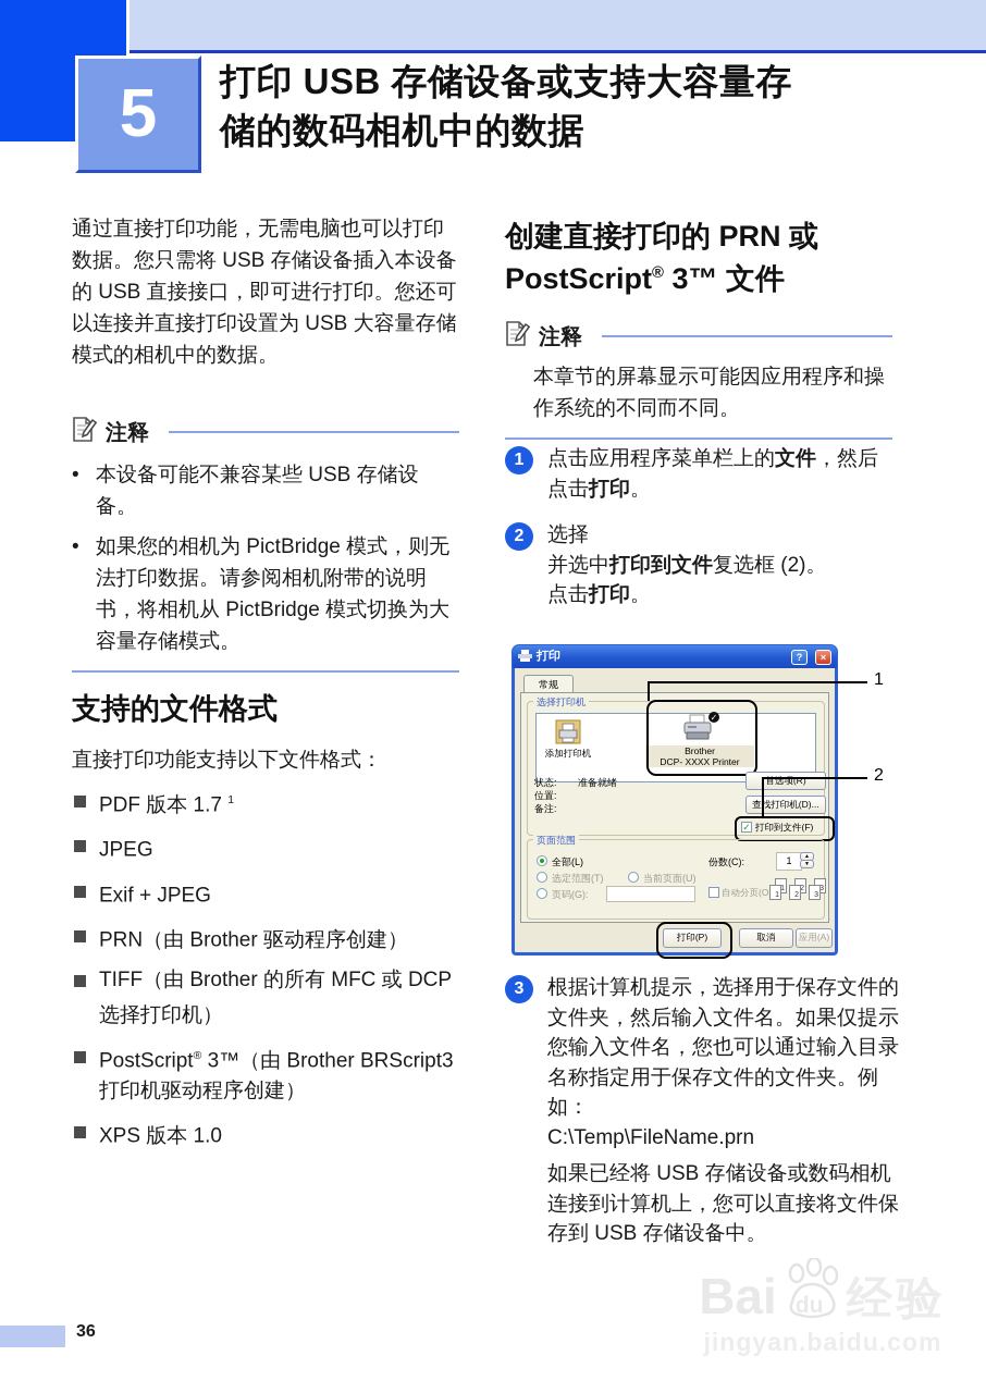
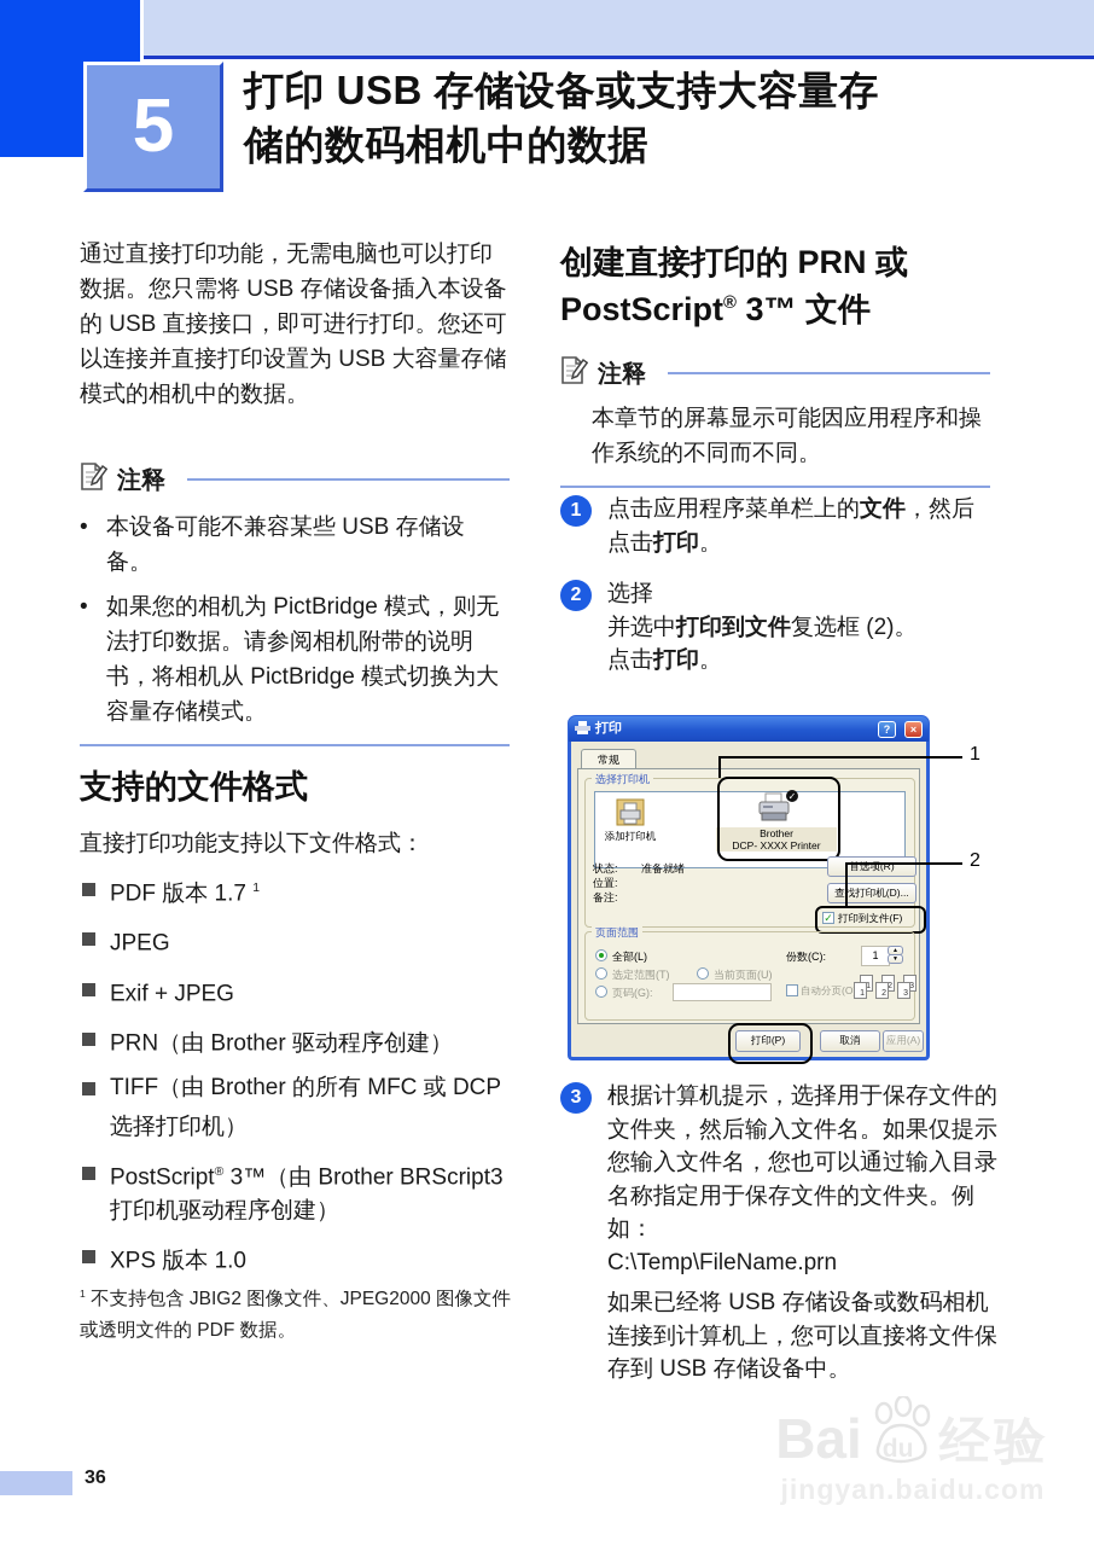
  5
  打印 USB 存储设备或支持大容量存
  储的数码相机中的数据
  通过直接打印功能，无需电脑也可以打印数据。您只需将 USB 存储设备插入本设备的 USB 直接接口，即可进行打印。您还可以连接并直接打印设置为 USB 大容量存储模式的相机中的数据。
  注释
  •
  本设备可能不兼容某些 USB 存储设备。
  •
  如果您的相机为 PictBridge 模式，则无法打印数据。请参阅相机附带的说明书，将相机从 PictBridge 模式切换为大容量存储模式。
  支持的文件格式
  直接打印功能支持以下文件格式：
  PDF 版本 1.7 1
  JPEG
  Exif + JPEG
  PRN（由 Brother 驱动程序创建）
  TIFF（由 Brother 的所有 MFC 或 DCP 选择打印机）
  PostScript® 3™（由 Brother BRScript3 打印机驱动程序创建）
  XPS 版本 1.0
+ 1 不支持包含 JBIG2 图像文件、JPEG2000 图像文件或透明文件的 PDF 数据。
  创建直接打印的 PRN 或
  PostScript® 3™ 文件
  注释
  本章节的屏幕显示可能因应用程序和操作系统的不同而不同。
  1
  点击应用程序菜单栏上的文件，然后点击打印。
  2
  选择
  并选中打印到文件复选框 (2)。
  点击打印。
  打印
  ?
  ×
  常规
  选择打印机
  添加打印机
  ✓
  Brother
  DCP- XXXX Printer
  状态:
  准备就绪
  位置:
  备注:
  首选项(R)
  查找打印机(D)...
  ✓
  打印到文件(F)
  页面范围
  全部(L)
  选定范围(T)
  当前页面(U)
  页码(G):
  份数(C):
  1
  自动分页(O
  打印(P)
  取消
  应用(A)
  1
  2
  3
  根据计算机提示，选择用于保存文件的文件夹，然后输入文件名。如果仅提示您输入文件名，您也可以通过输入目录名称指定用于保存文件的文件夹。例如：
  C:\Temp\FileName.prn
  如果已经将 USB 存储设备或数码相机连接到计算机上，您可以直接将文件保存到 USB 存储设备中。
  36
  du
